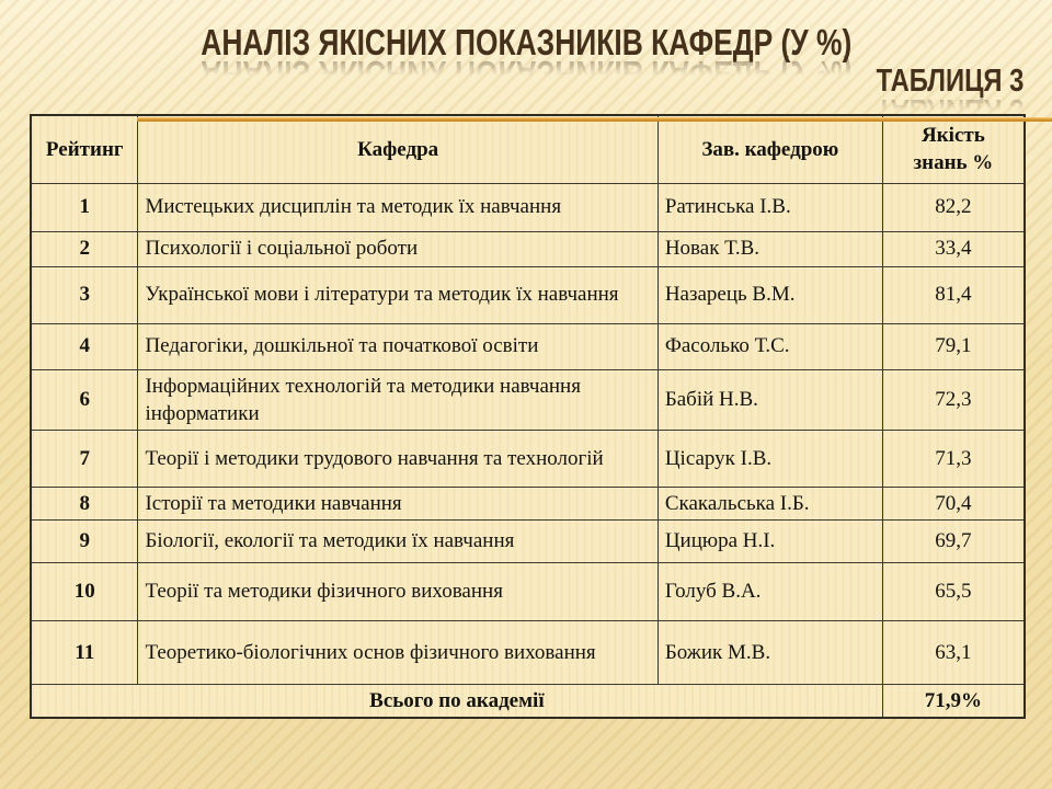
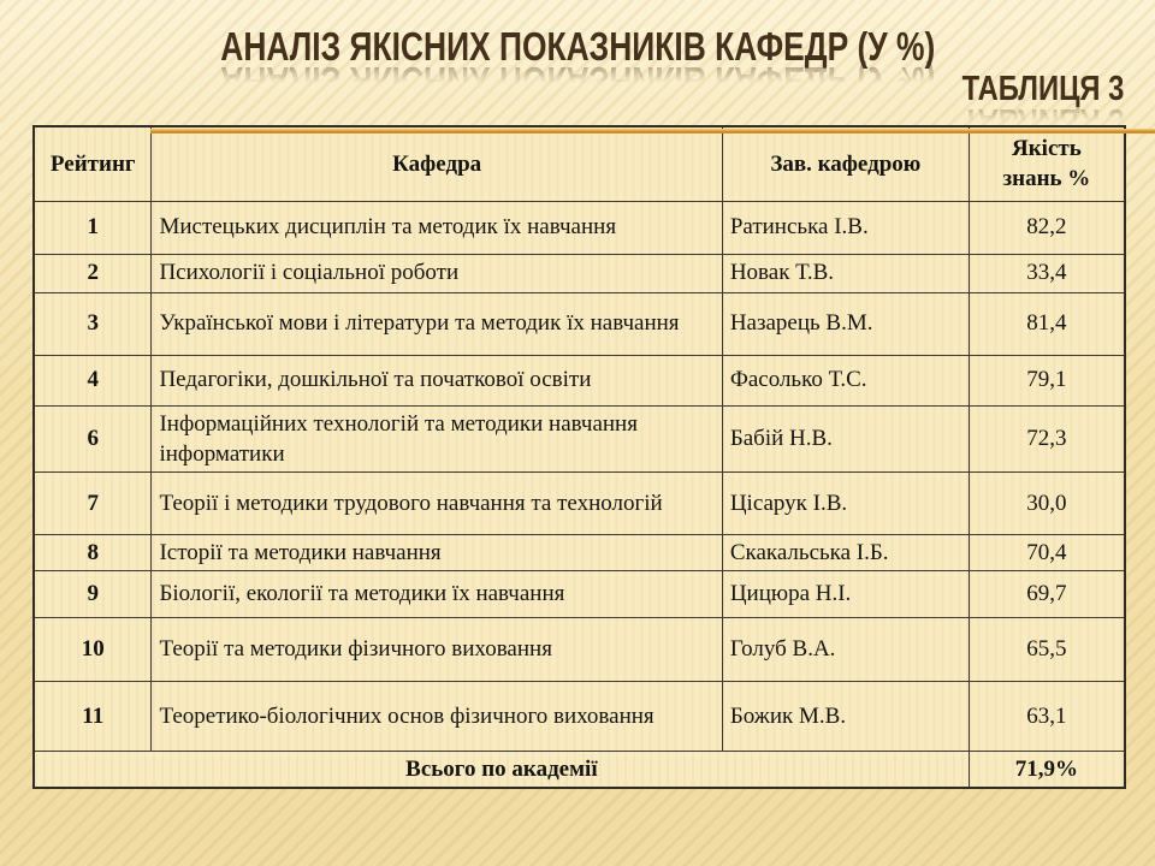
  АНАЛІЗ ЯКІСНИХ ПОКАЗНИКІВ КАФЕДР (У %)
  ТАБЛИЦЯ 3
  Рейтинг	Кафедра	Зав. кафедрою	Якість знань %
  1	Мистецьких дисциплін та методик їх навчання	Ратинська І.В.	82,2
  2	Психології і соціальної роботи	Новак Т.В.	33,4
  3	Української мови і літератури та методик їх навчання	Назарець В.М.	81,4
  4	Педагогіки, дошкільної та початкової освіти	Фасолько Т.С.	79,1
  6	Інформаційних технологій та методики навчання інформатики	Бабій Н.В.	72,3
- 7	Теорії і методики трудового навчання та технологій	Цісарук І.В.	71,3
+ 7	Теорії і методики трудового навчання та технологій	Цісарук І.В.	30,0
  8	Історії та методики навчання	Скакальська І.Б.	70,4
  9	Біології, екології та методики їх навчання	Цицюра Н.І.	69,7
  10	Теорії та методики фізичного виховання	Голуб В.А.	65,5
  11	Теоретико-біологічних основ фізичного виховання	Божик М.В.	63,1
  Всього по академії	71,9%
